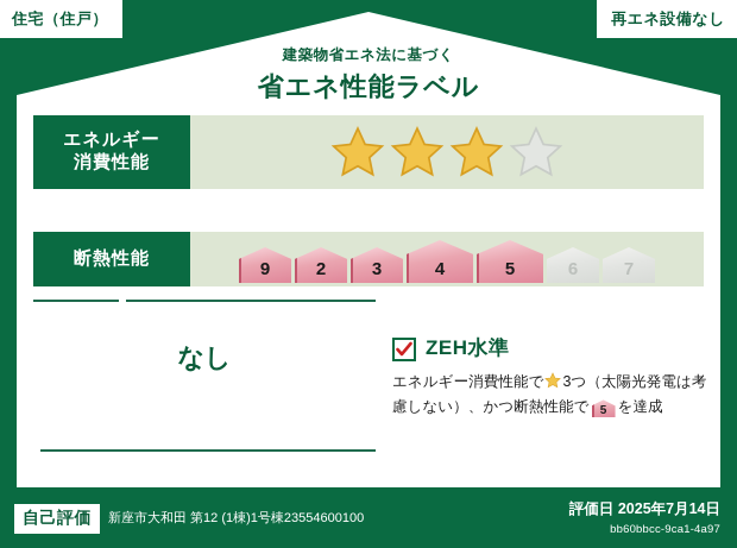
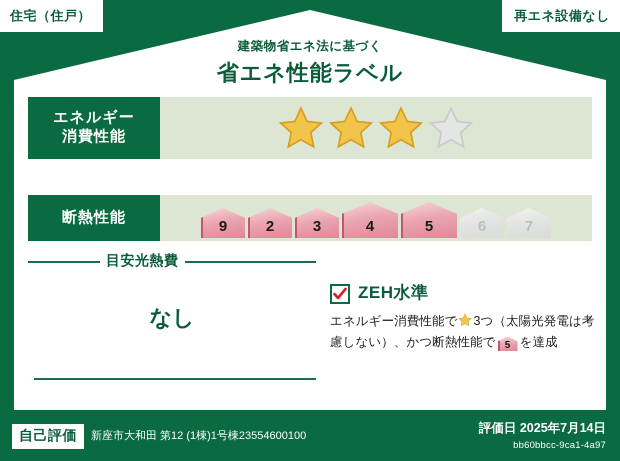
  住宅（住戸）
  再エネ設備なし
  建築物省エネ法に基づく
  省エネ性能ラベル
  エネルギー
  消費性能
  断熱性能
  9
  2
  3
  4
  5
  6
  7
+ 目安光熱費
  なし
  ZEH水準
  エネルギー消費性能で 3つ（太陽光発電は考慮しない）、かつ断熱性能で 5 を達成
  自己評価
  新座市大和田 第12 (1棟)1号棟23554600100
  評価日 2025年7月14日
  bb60bbcc-9ca1-4a97
